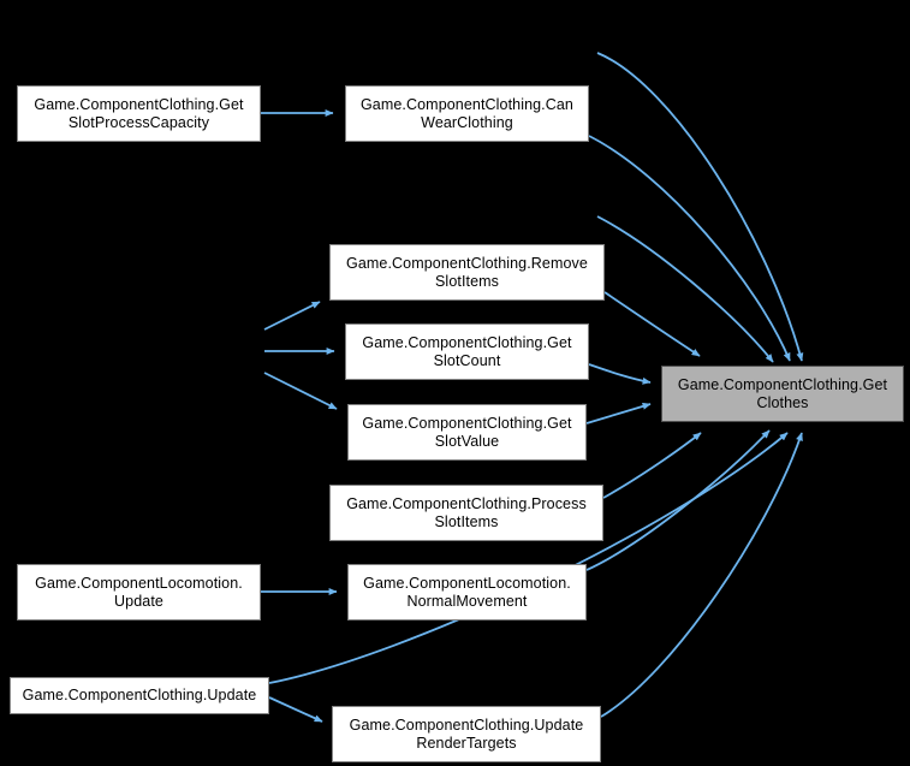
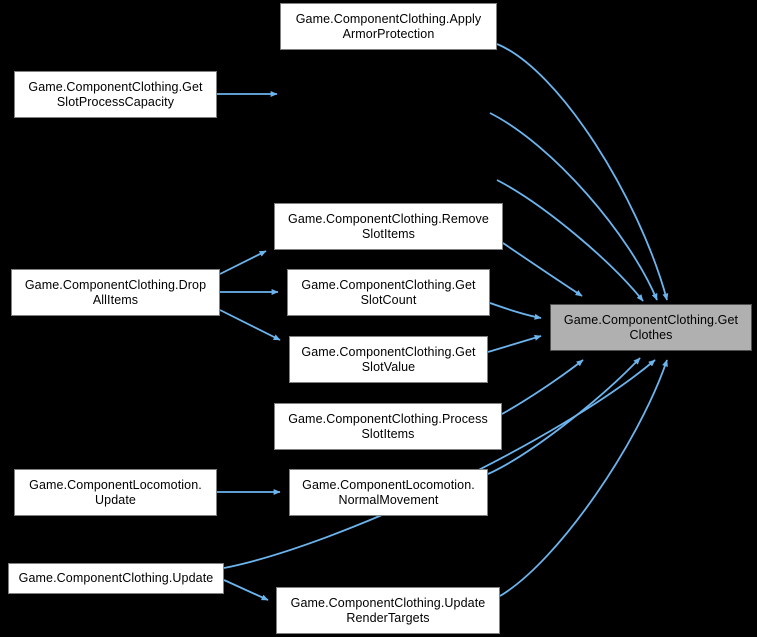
+ Game.ComponentClothing.Apply
+ ArmorProtection
  Game.ComponentClothing.Get
  SlotProcessCapacity
- Game.ComponentClothing.Can
- WearClothing
  Game.ComponentClothing.Remove
  SlotItems
+ Game.ComponentClothing.Drop
+ AllItems
  Game.ComponentClothing.Get
  SlotCount
  Game.ComponentClothing.Get
  Clothes
  Game.ComponentClothing.Get
  SlotValue
  Game.ComponentClothing.Process
  SlotItems
  Game.ComponentLocomotion.
  Update
  Game.ComponentLocomotion.
  NormalMovement
  Game.ComponentClothing.Update
  Game.ComponentClothing.Update
  RenderTargets
